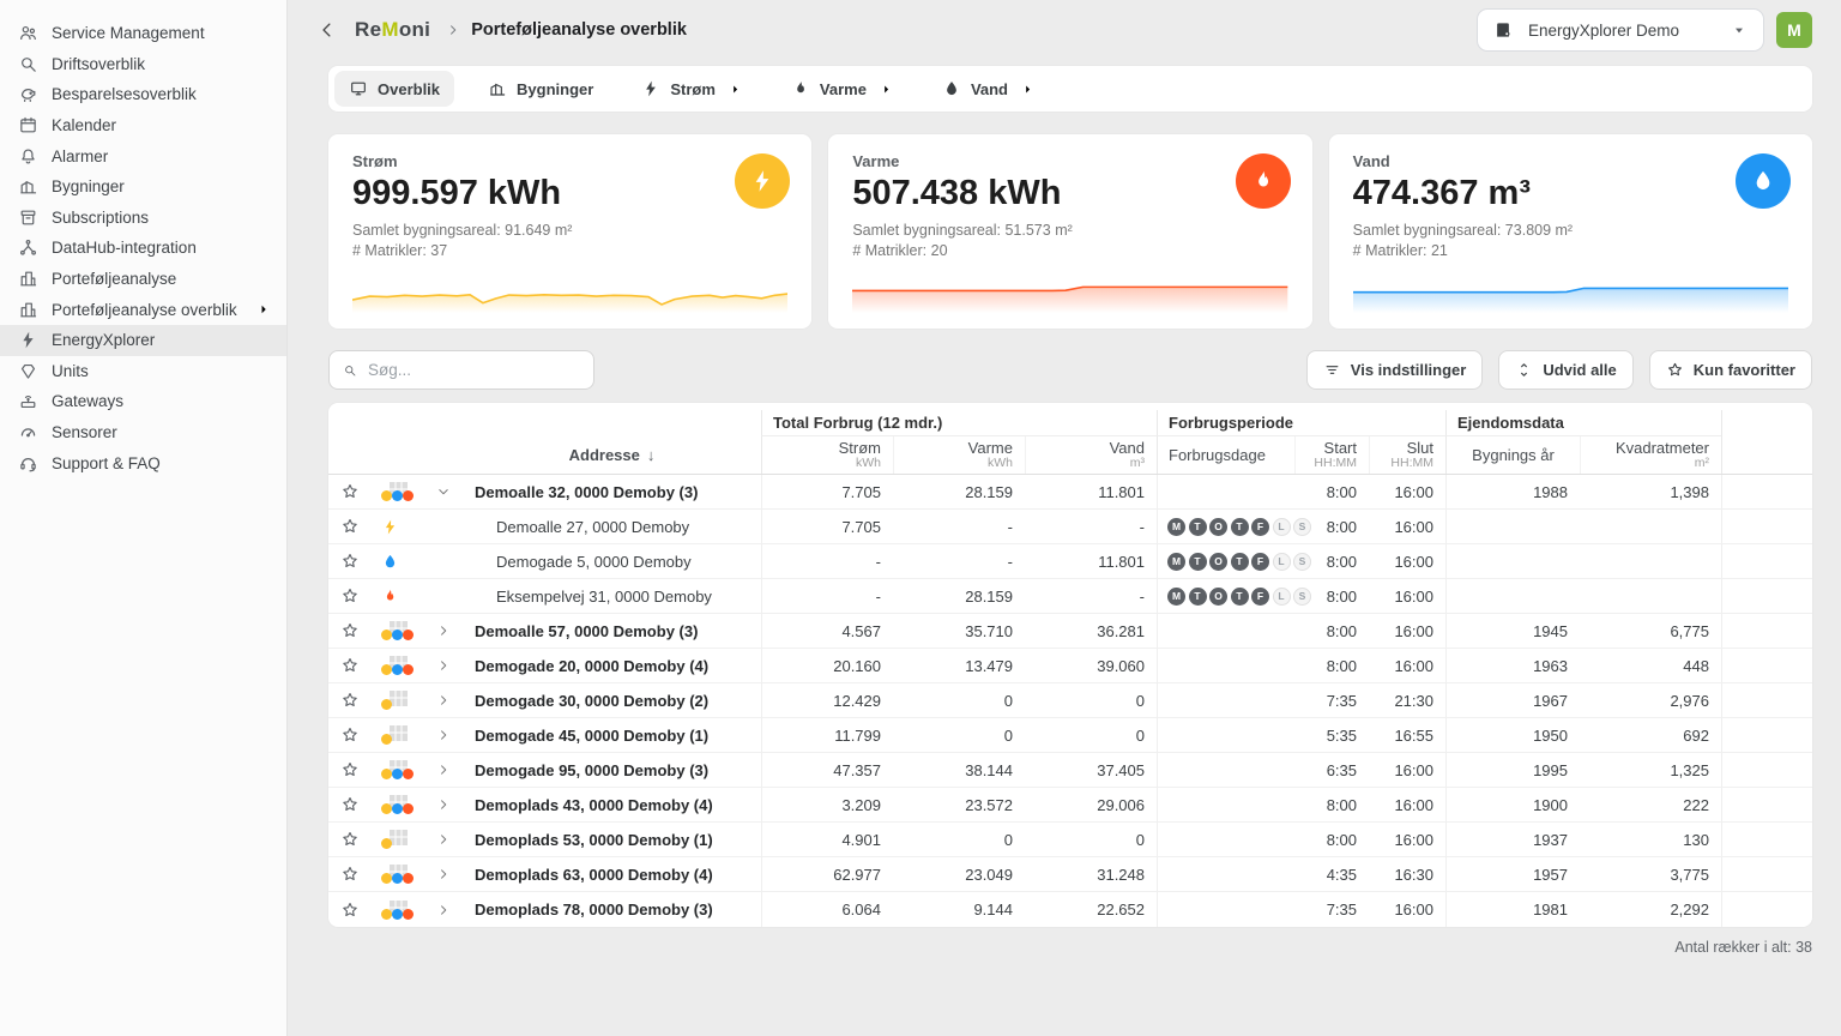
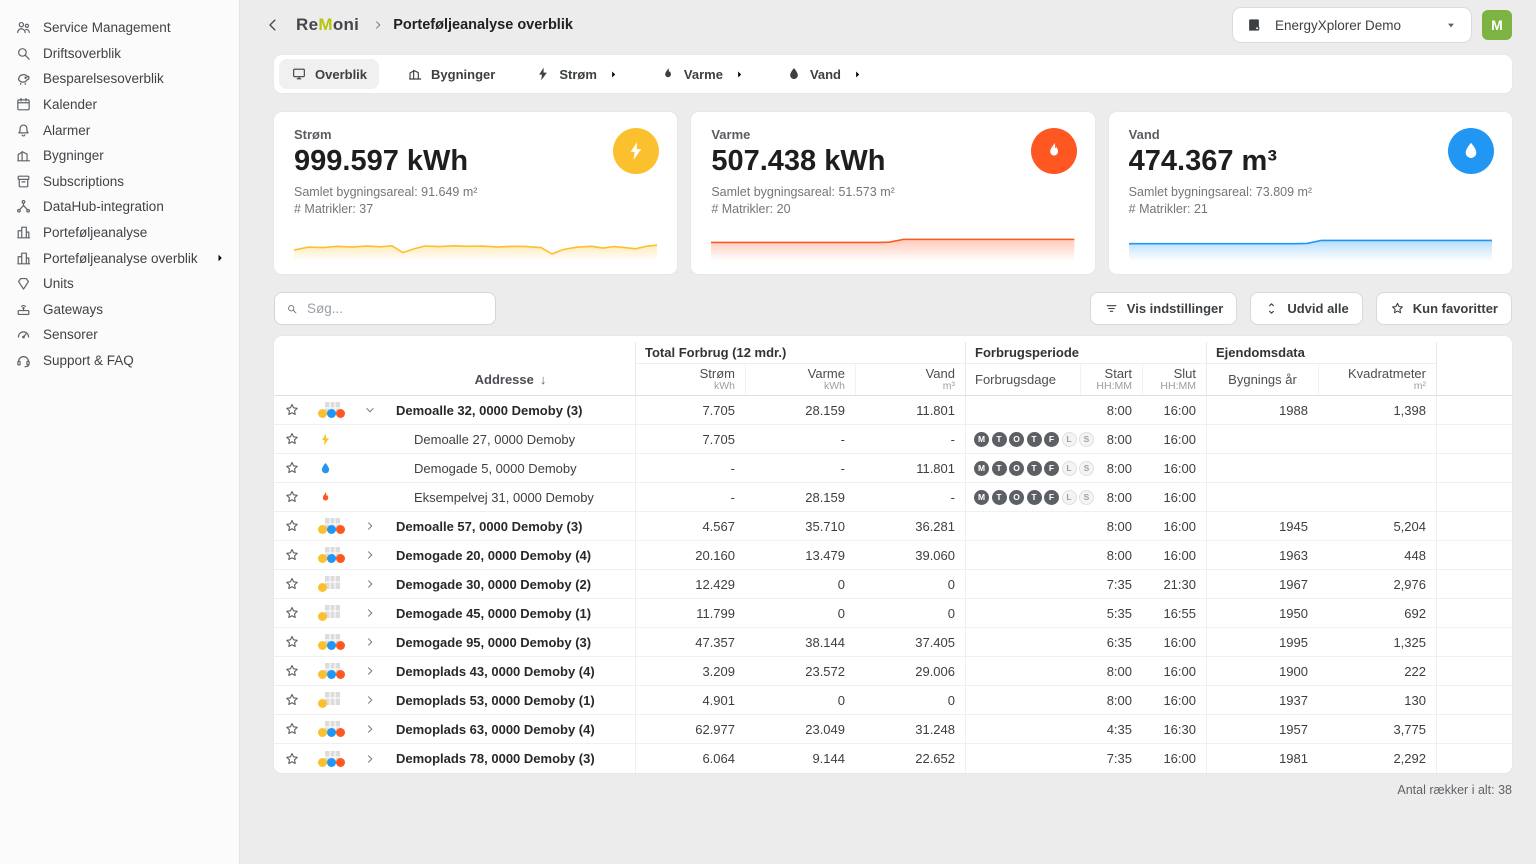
  Service Management
  Driftsoverblik
  Besparelsesoverblik
  Kalender
  Alarmer
  Bygninger
  Subscriptions
  DataHub-integration
  Porteføljeanalyse
  Porteføljeanalyse overblik
- EnergyXplorer
  Units
  Gateways
  Sensorer
  Support & FAQ
  ReMoni
  Porteføljeanalyse overblik
  EnergyXplorer Demo
  M
  Overblik
  Bygninger
  Strøm
  Varme
  Vand
  Strøm
  999.597 kWh
  Samlet bygningsareal: 91.649 m²
  # Matrikler: 37
  Varme
  507.438 kWh
  Samlet bygningsareal: 51.573 m²
  # Matrikler: 20
  Vand
  474.367 m³
  Samlet bygningsareal: 73.809 m²
  # Matrikler: 21
  Søg...
  Vis indstillinger
  Udvid alle
  Kun favoritter
  Total Forbrug (12 mdr.)
  Forbrugsperiode
  Ejendomsdata
  Addresse
  ↓
  Strøm
  kWh
  Varme
  kWh
  Vand
  m³
  Forbrugsdage
  Start
  HH:MM
  Slut
  HH:MM
  Bygnings år
  Kvadratmeter
  m²
  Demoalle 32, 0000 Demoby (3)
  7.705
  28.159
  11.801
  8:00
  16:00
  1988
  1,398
  Demoalle 27, 0000 Demoby
  7.705
  -
  -
  M
  T
  O
  T
  F
  L
  S
  8:00
  16:00
  Demogade 5, 0000 Demoby
  -
  -
  11.801
  M
  T
  O
  T
  F
  L
  S
  8:00
  16:00
  Eksempelvej 31, 0000 Demoby
  -
  28.159
  -
  M
  T
  O
  T
  F
  L
  S
  8:00
  16:00
  Demoalle 57, 0000 Demoby (3)
  4.567
  35.710
  36.281
  8:00
  16:00
  1945
- 6,775
+ 5,204
  Demogade 20, 0000 Demoby (4)
  20.160
  13.479
  39.060
  8:00
  16:00
  1963
  448
  Demogade 30, 0000 Demoby (2)
  12.429
  0
  0
  7:35
  21:30
  1967
  2,976
  Demogade 45, 0000 Demoby (1)
  11.799
  0
  0
  5:35
  16:55
  1950
  692
  Demogade 95, 0000 Demoby (3)
  47.357
  38.144
  37.405
  6:35
  16:00
  1995
  1,325
  Demoplads 43, 0000 Demoby (4)
  3.209
  23.572
  29.006
  8:00
  16:00
  1900
  222
  Demoplads 53, 0000 Demoby (1)
  4.901
  0
  0
  8:00
  16:00
  1937
  130
  Demoplads 63, 0000 Demoby (4)
  62.977
  23.049
  31.248
  4:35
  16:30
  1957
  3,775
  Demoplads 78, 0000 Demoby (3)
  6.064
  9.144
  22.652
  7:35
  16:00
  1981
  2,292
  Antal rækker i alt: 38
